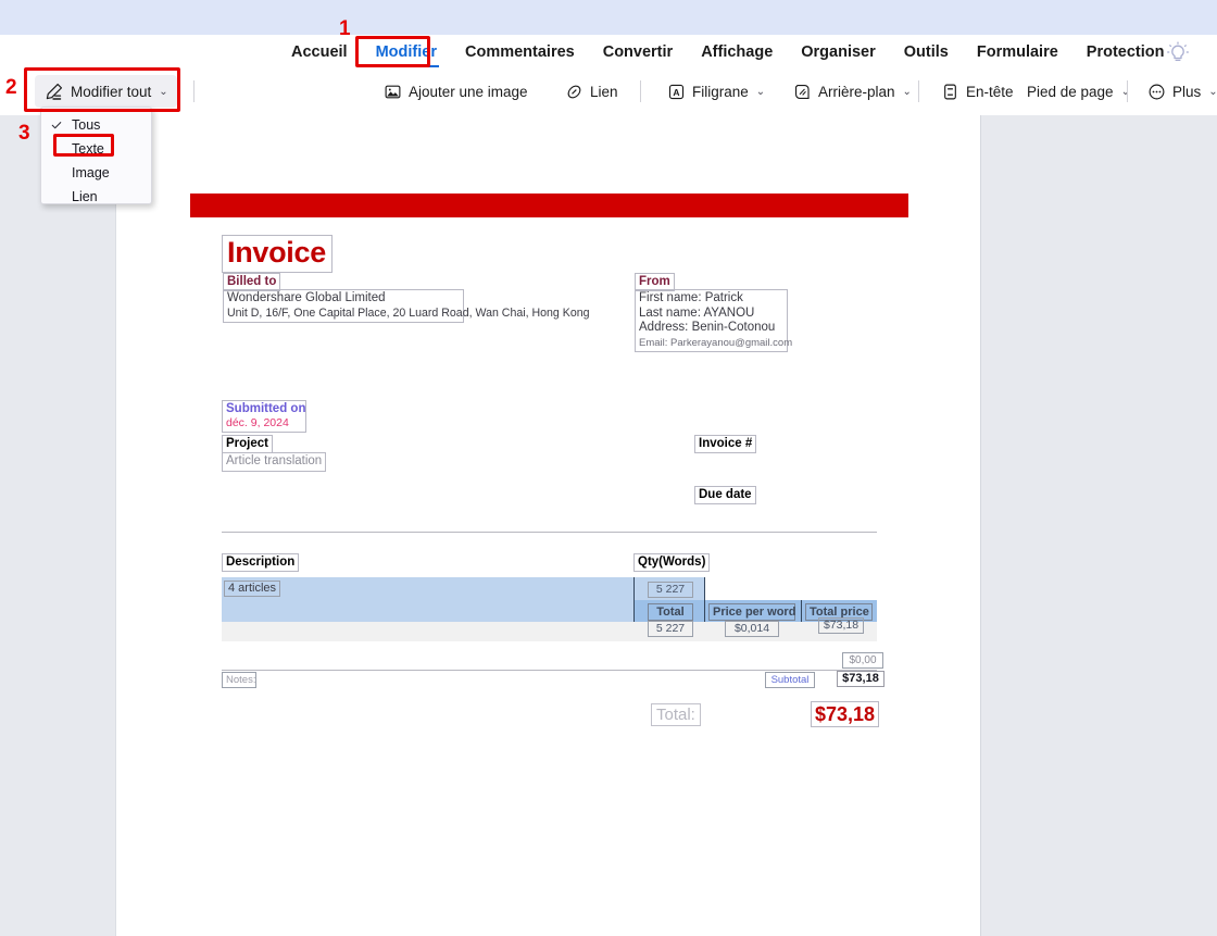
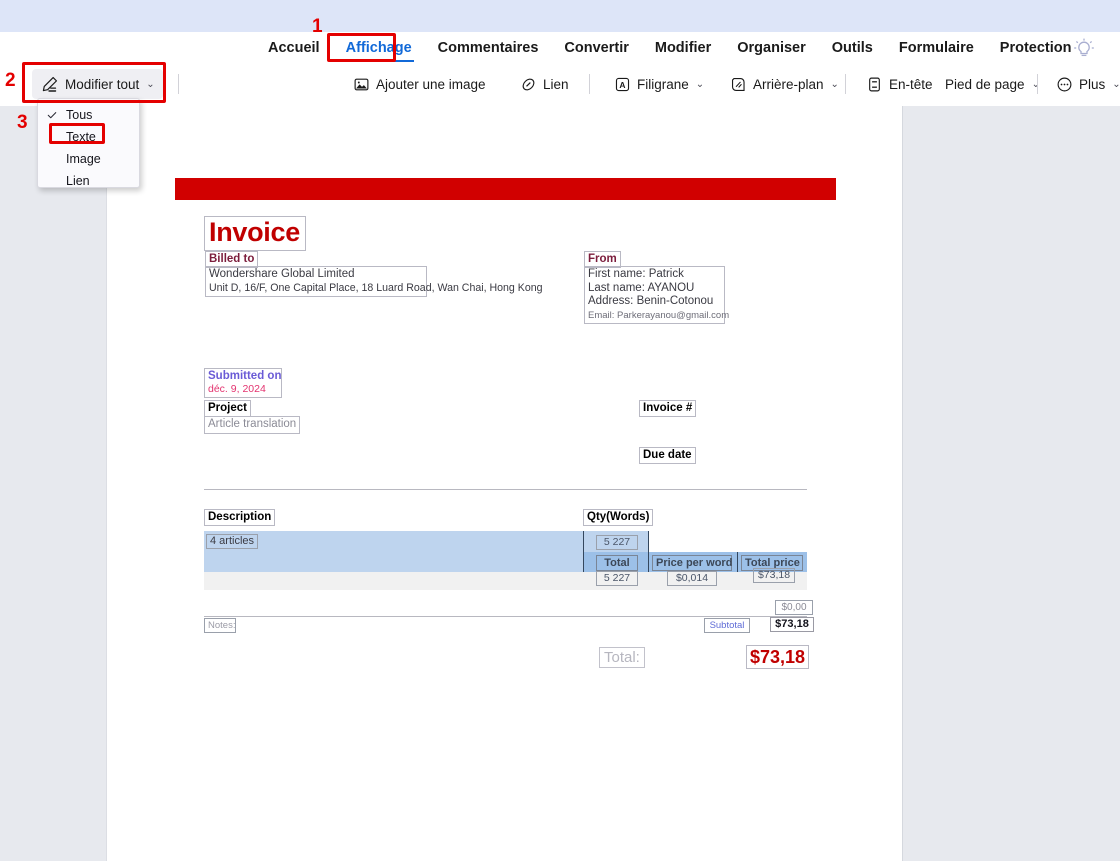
  Accueil
- Modifier
+ Affichage
  Commentaires
  Convertir
- Affichage
+ Modifier
  Organiser
  Outils
  Formulaire
  Protection
  Modifier tout
  ⌄
  Ajouter une image
  Lien
  A
  Filigrane
  ⌄
  Arrière-plan
  ⌄
  En-tête
  Pied de page
  ⌄
  Plus
  ⌄
  Invoice
  Billed to
  Wondershare Global Limited
- Unit D, 16/F, One Capital Place, 20 Luard Road, Wan Chai, Hong Kong
+ Unit D, 16/F, One Capital Place, 18 Luard Road, Wan Chai, Hong Kong
  From
  First name: Patrick
  Last name: AYANOU
  Address: Benin-Cotonou
  Email: Parkerayanou@gmail.com
  Submitted on
  déc. 9, 2024
  Project
  Article translation
  Invoice #
  Due date
  Description
  Qty(Words)
  4 articles
  5 227
  Total
  Price per word
  Total price
  5 227
  $0,014
  $73,18
  $0,00
  Notes:
  Subtotal
  $73,18
  Total:
  $73,18
  Tous
  Texte
  Image
  Lien
  1
  2
  3
